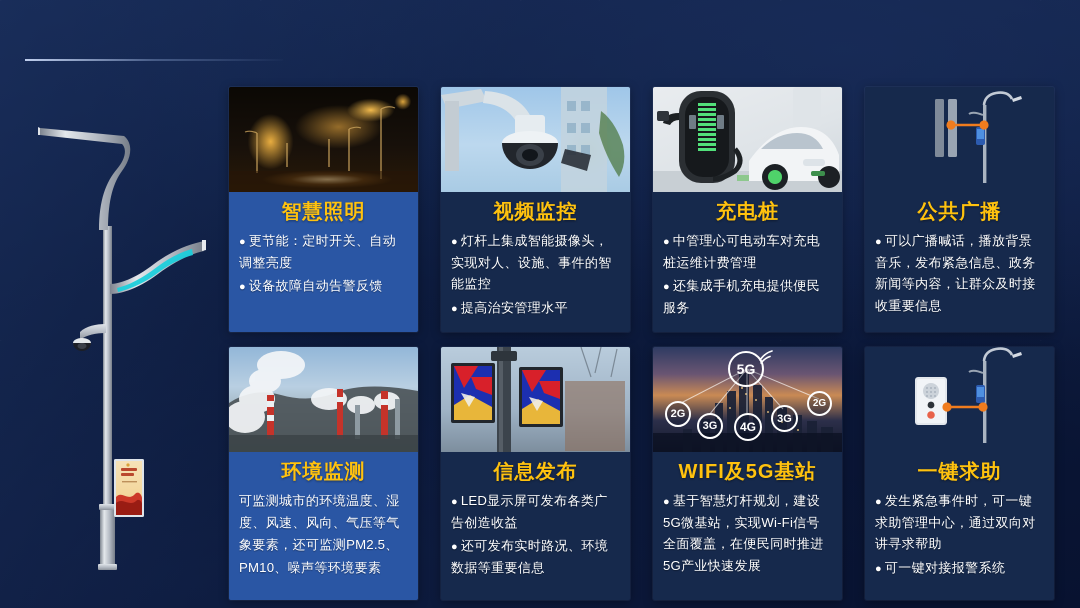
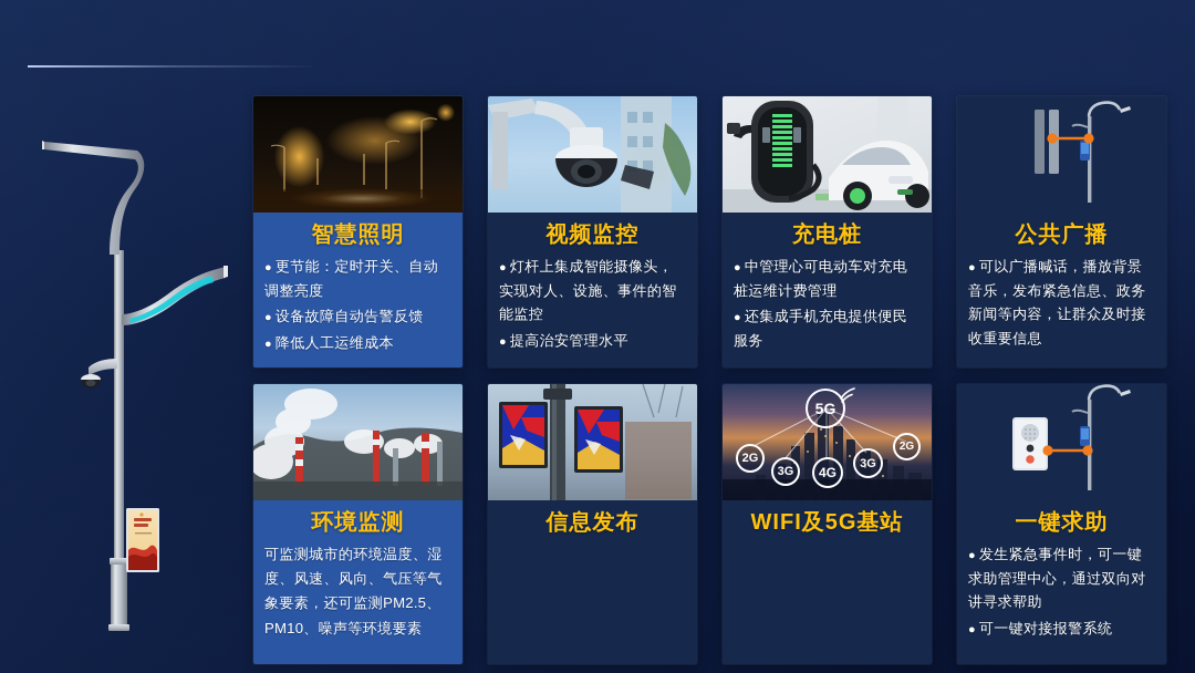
  智慧照明
  ● 更节能：定时开关、自动调整亮度
  ● 设备故障自动告警反馈
+ ● 降低人工运维成本
  视频监控
  ● 灯杆上集成智能摄像头，实现对人、设施、事件的智能监控
  ● 提高治安管理水平
  充电桩
  ● 中管理心可电动车对充电桩运维计费管理
  ● 还集成手机充电提供便民服务
  公共广播
  ● 可以广播喊话，播放背景音乐，发布紧急信息、政务新闻等内容，让群众及时接收重要信息
  环境监测
  可监测城市的环境温度、湿度、风速、风向、气压等气象要素，还可监测PM2.5、PM10、噪声等环境要素
  信息发布
- ● LED显示屏可发布各类广告创造收益
- ● 还可发布实时路况、环境数据等重要信息
  5G
  2G
  3G
  4G
  3G
  2G
  WIFI及5G基站
- ● 基于智慧灯杆规划，建设5G微基站，实现Wi-Fi信号全面覆盖，在便民同时推进5G产业快速发展
  一键求助
  ● 发生紧急事件时，可一键求助管理中心，通过双向对讲寻求帮助
  ● 可一键对接报警系统
